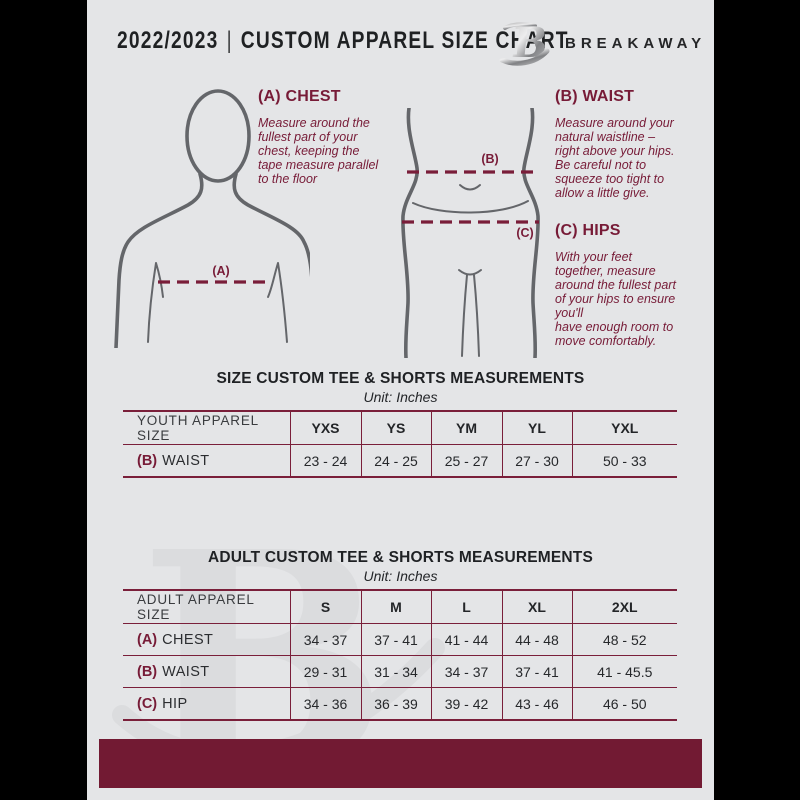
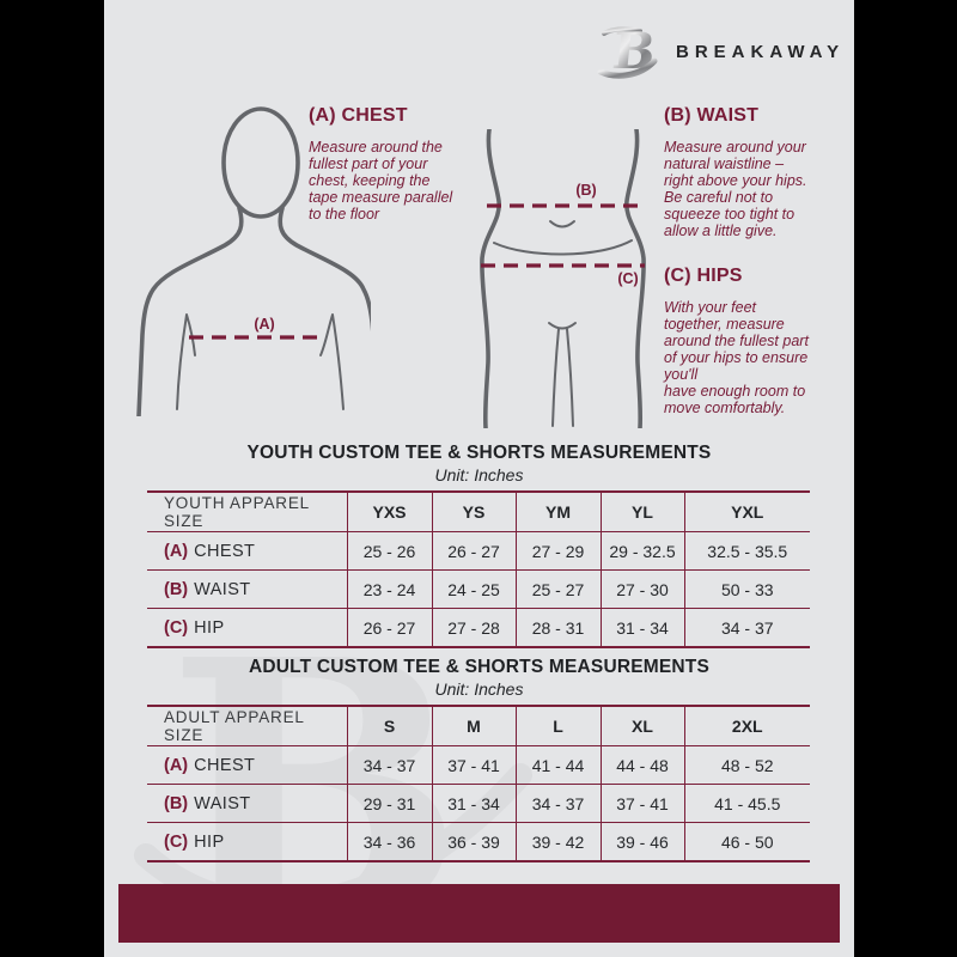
  B
- 2022/2023 | CUSTOM APPAREL SIZE CHART
  BREAKAWAY
  (A)
  (B)
  (C)
  (A) CHEST
  Measure around the
  fullest part of your
  chest, keeping the
  tape measure parallel
  to the floor
  (B) WAIST
  Measure around your
  natural waistline –
  right above your hips.
  Be careful not to
  squeeze too tight to
  allow a little give.
  (C) HIPS
  With your feet
  together, measure
  around the fullest part
  of your hips to ensure
  you'll
  have enough room to
  move comfortably.
- SIZE CUSTOM TEE & SHORTS MEASUREMENTS
+ YOUTH CUSTOM TEE & SHORTS MEASUREMENTS
  Unit: Inches
  YOUTH APPAREL SIZE	YXS	YS	YM	YL	YXL
+ (A) CHEST	25 - 26	26 - 27	27 - 29	29 - 32.5	32.5 - 35.5
  (B) WAIST	23 - 24	24 - 25	25 - 27	27 - 30	50 - 33
+ (C) HIP	26 - 27	27 - 28	28 - 31	31 - 34	34 - 37
  ADULT CUSTOM TEE & SHORTS MEASUREMENTS
  Unit: Inches
  ADULT APPAREL SIZE	S	M	L	XL	2XL
  (A) CHEST	34 - 37	37 - 41	41 - 44	44 - 48	48 - 52
  (B) WAIST	29 - 31	31 - 34	34 - 37	37 - 41	41 - 45.5
- (C) HIP	34 - 36	36 - 39	39 - 42	43 - 46	46 - 50
+ (C) HIP	34 - 36	36 - 39	39 - 42	39 - 46	46 - 50
